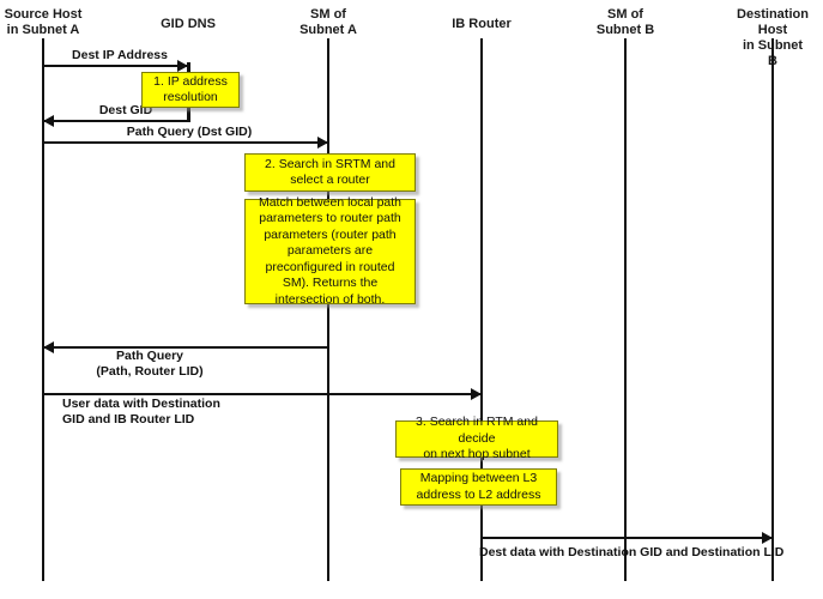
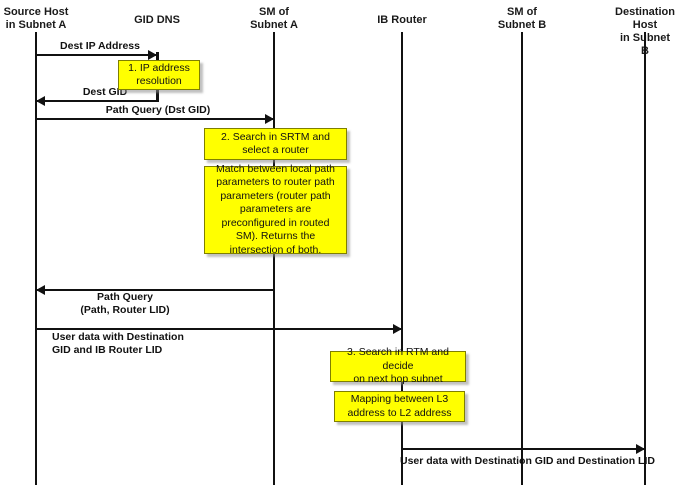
  Source Host
  in Subnet A
  GID DNS
  SM of
  Subnet A
  IB Router
  SM of
  Subnet B
  Destination Host
  in Sbnet
  Dest IP Address
  Dest GID
  Path Query (Dst GID)
  Path Query
  (Path, Router LID)
  User data with Destination
  GID and IB Router LID
- Dest data with Destination GID and Destination LID
+ User data with Destination GID and Destination LID
  1. IP address
  resolution
  2. Search in SRTM and
  select a router
  Match between local path parameters to router path parameters (router path parameters are preconfigured in routed SM). Returns the intersection of both.
  3. Search in RTM and decide
  on next hop subnet
  Mapping between L3
  address to L2 address
